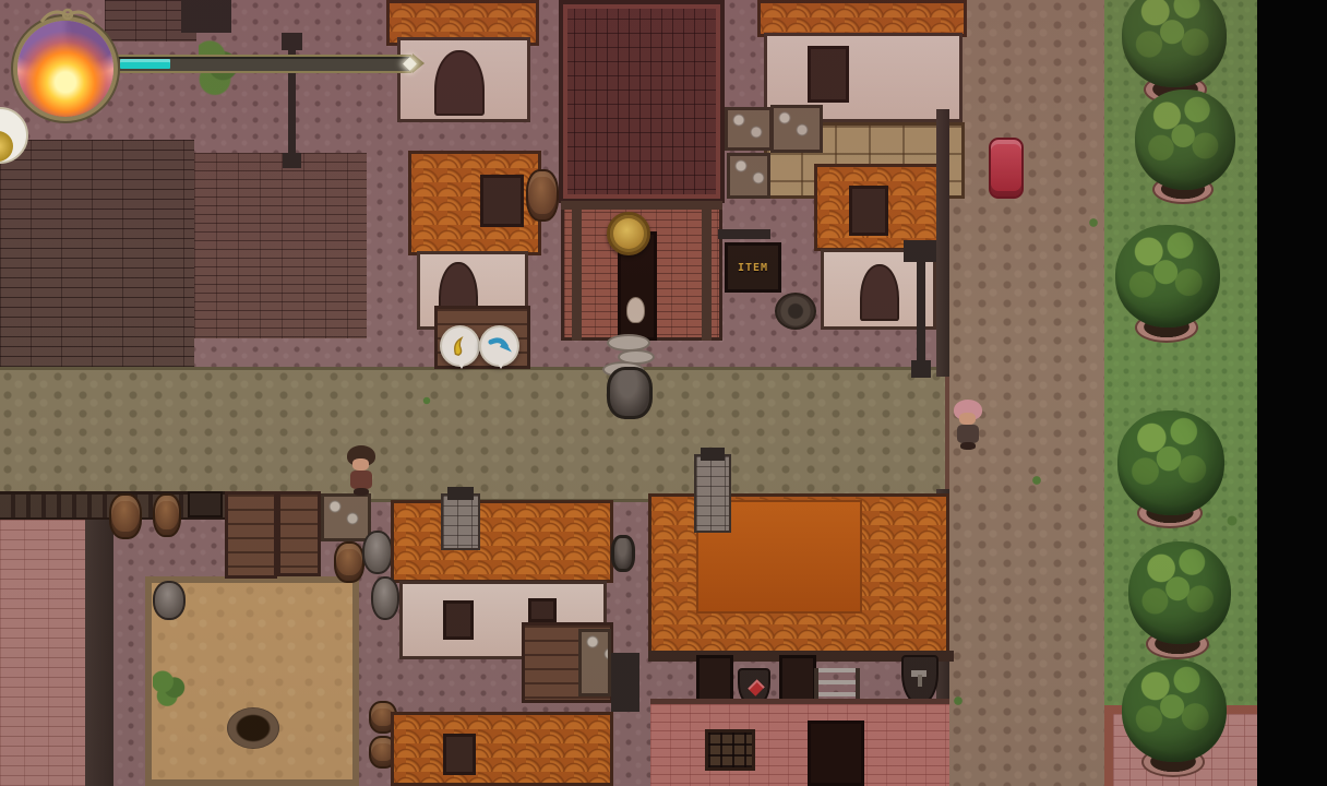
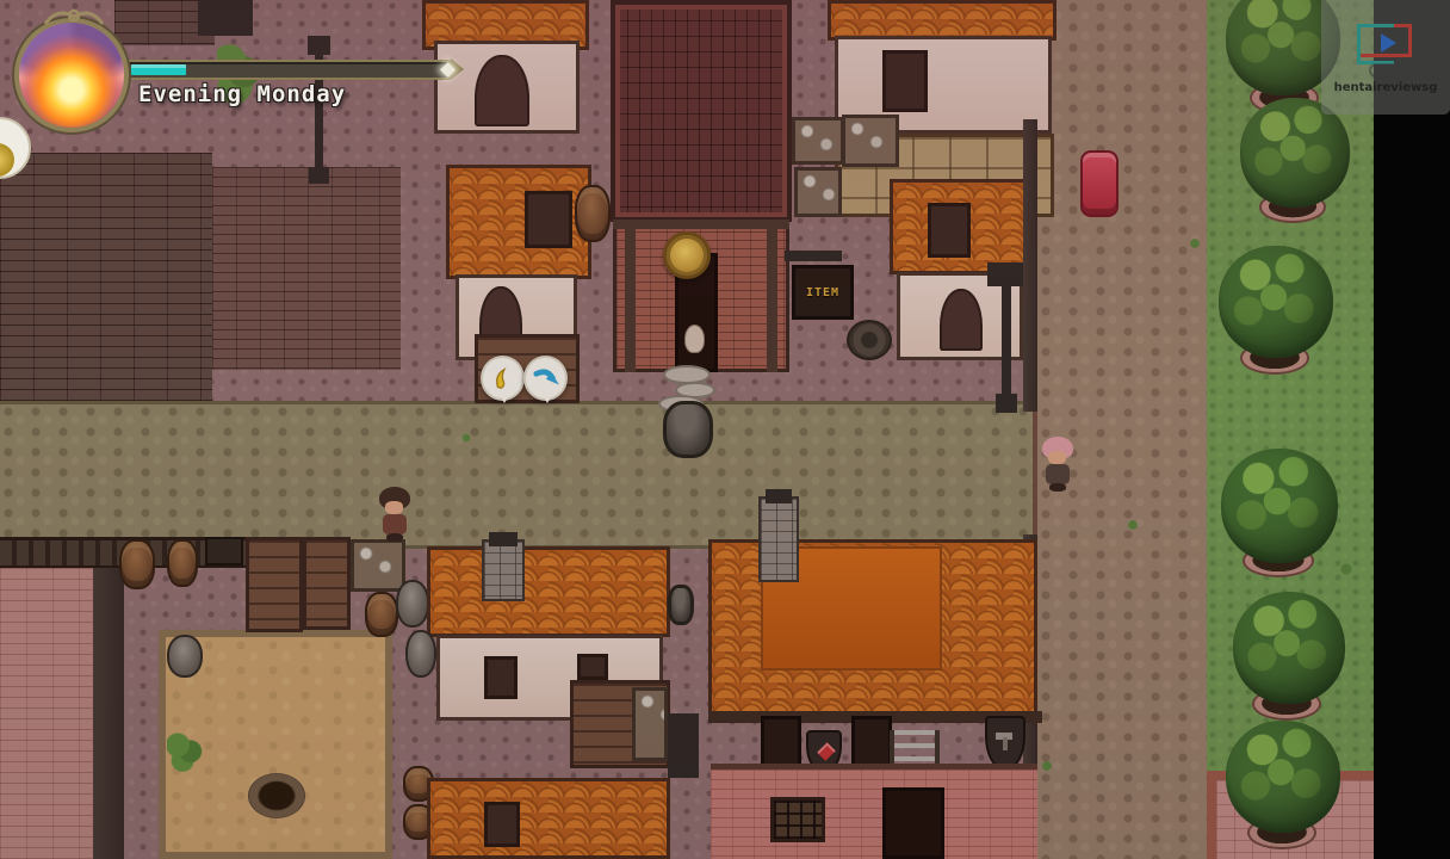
+ Evening Monday
+ hentaireviewsg
